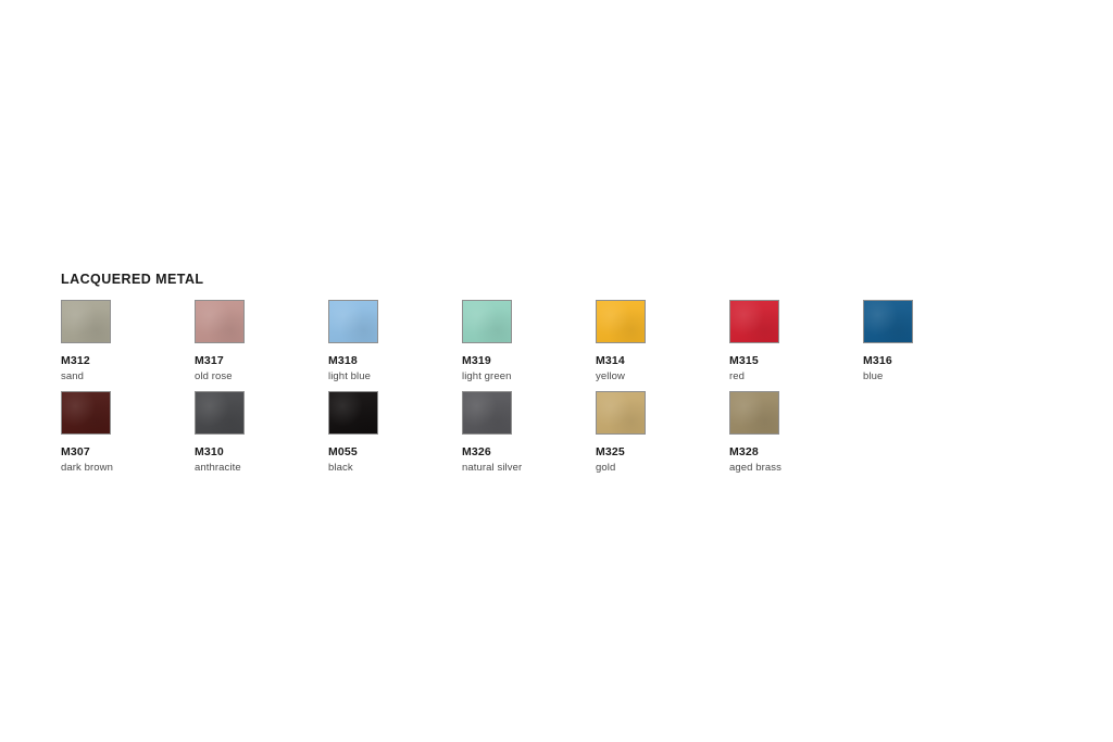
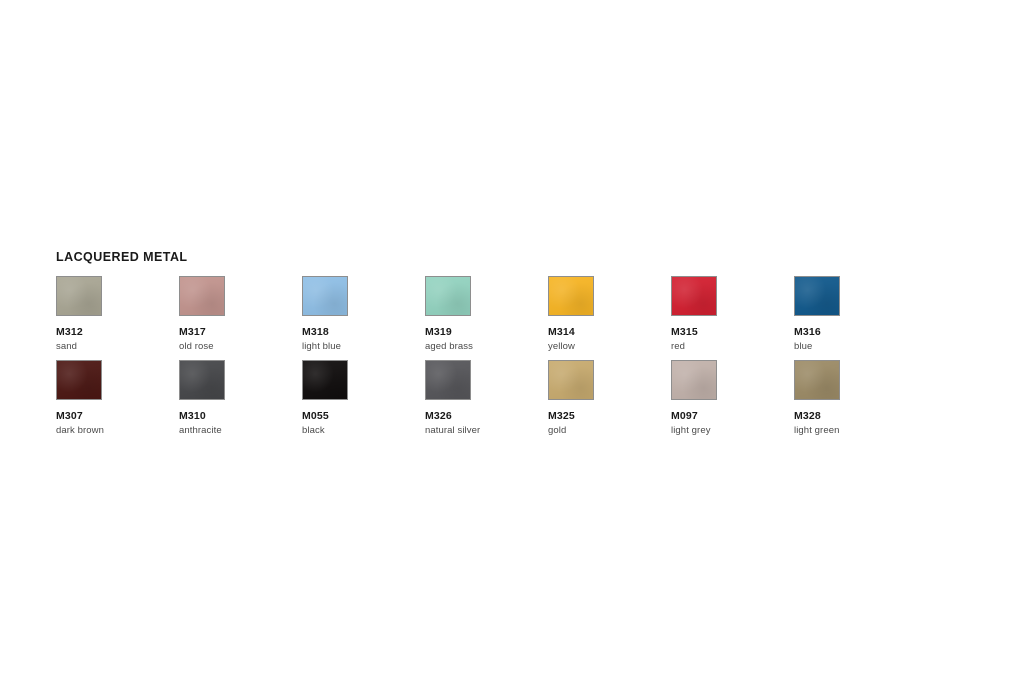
  LACQUERED METAL
  M312
  sand
  M317
  old rose
  M318
  light blue
  M319
- light green
+ aged brass
  M314
  yellow
  M315
  red
  M316
  blue
  M307
  dark brown
  M310
  anthracite
  M055
  black
  M326
  natural silver
  M325
  gold
+ M097
+ light grey
  M328
- aged brass
+ light green
